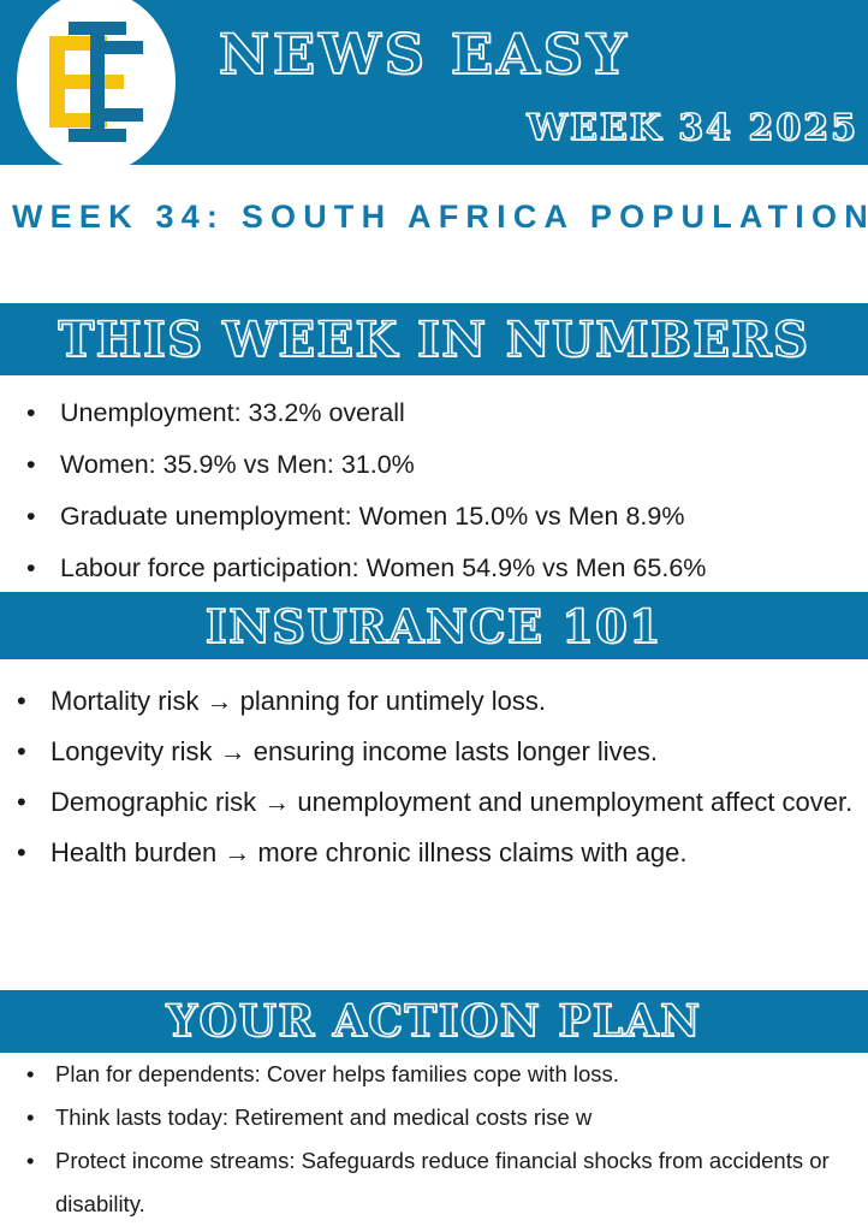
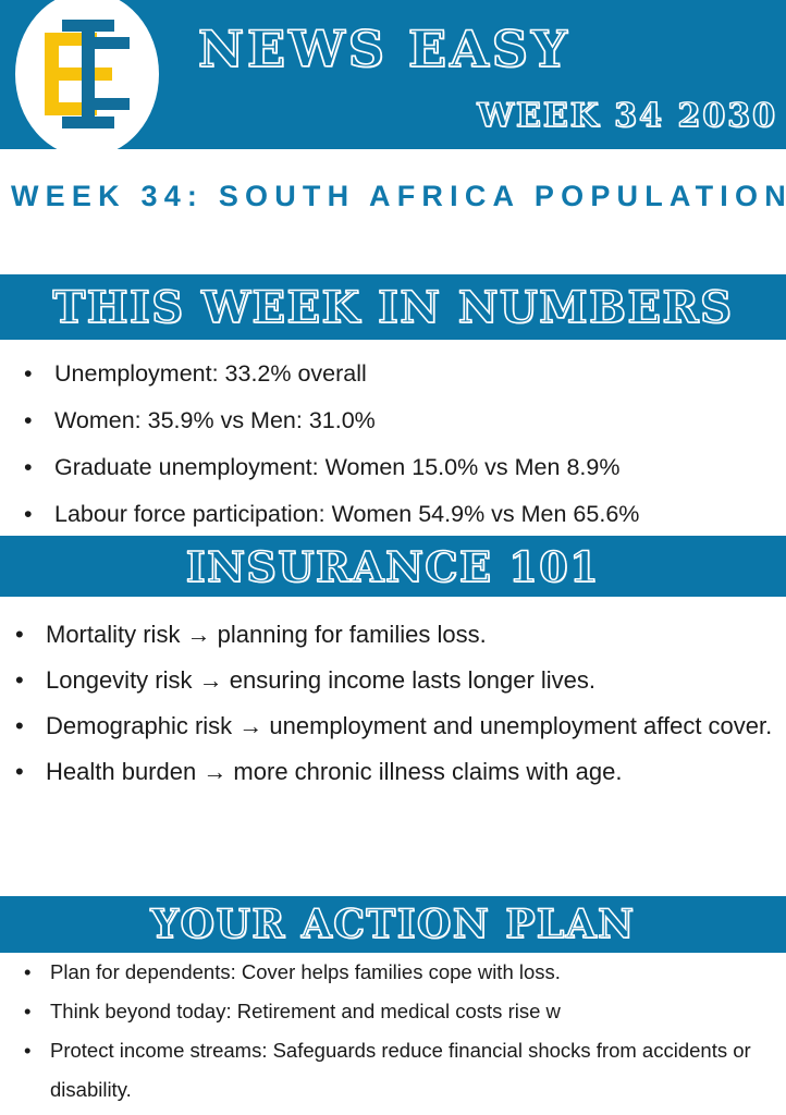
  NEWS EASY
- WEEK 34 2025
+ WEEK 34 2030
  WEEK 34: SOUTH AFRICA POPULATION
  THIS WEEK IN NUMBERS
  •
  Unemployment: 33.2% overall
  •
  Women: 35.9% vs Men: 31.0%
  •
  Graduate unemployment: Women 15.0% vs Men 8.9%
  •
  Labour force participation: Women 54.9% vs Men 65.6%
  INSURANCE 101
  •
- Mortality risk → planning for untimely loss.
+ Mortality risk → planning for families loss.
  •
  Longevity risk → ensuring income lasts longer lives.
  •
  Demographic risk → unemployment and unemployment affect cover.
  •
  Health burden → more chronic illness claims with age.
  YOUR ACTION PLAN
  •
  Plan for dependents: Cover helps families cope with loss.
  •
- Think lasts today: Retirement and medical costs rise w
+ Think beyond today: Retirement and medical costs rise w
  •
  Protect income streams: Safeguards reduce financial shocks from accidents or disability.
